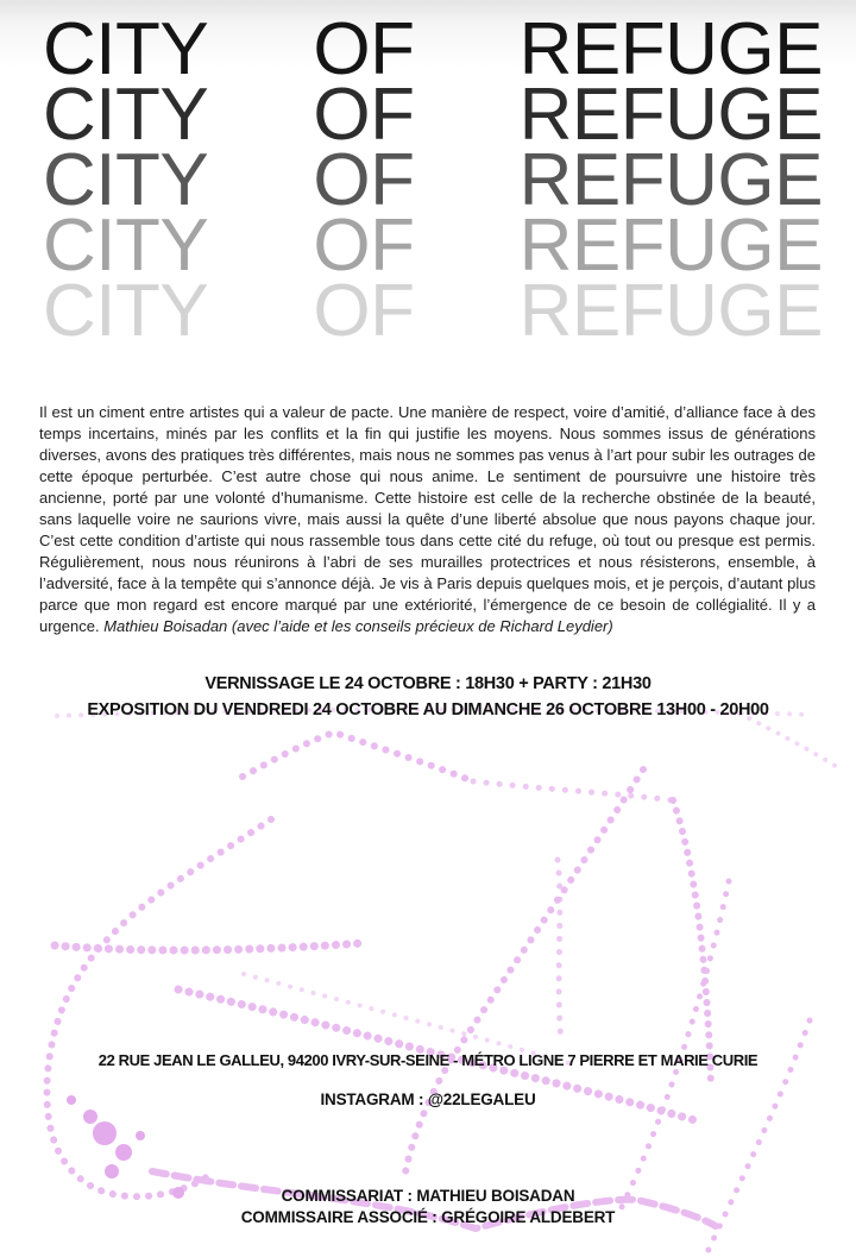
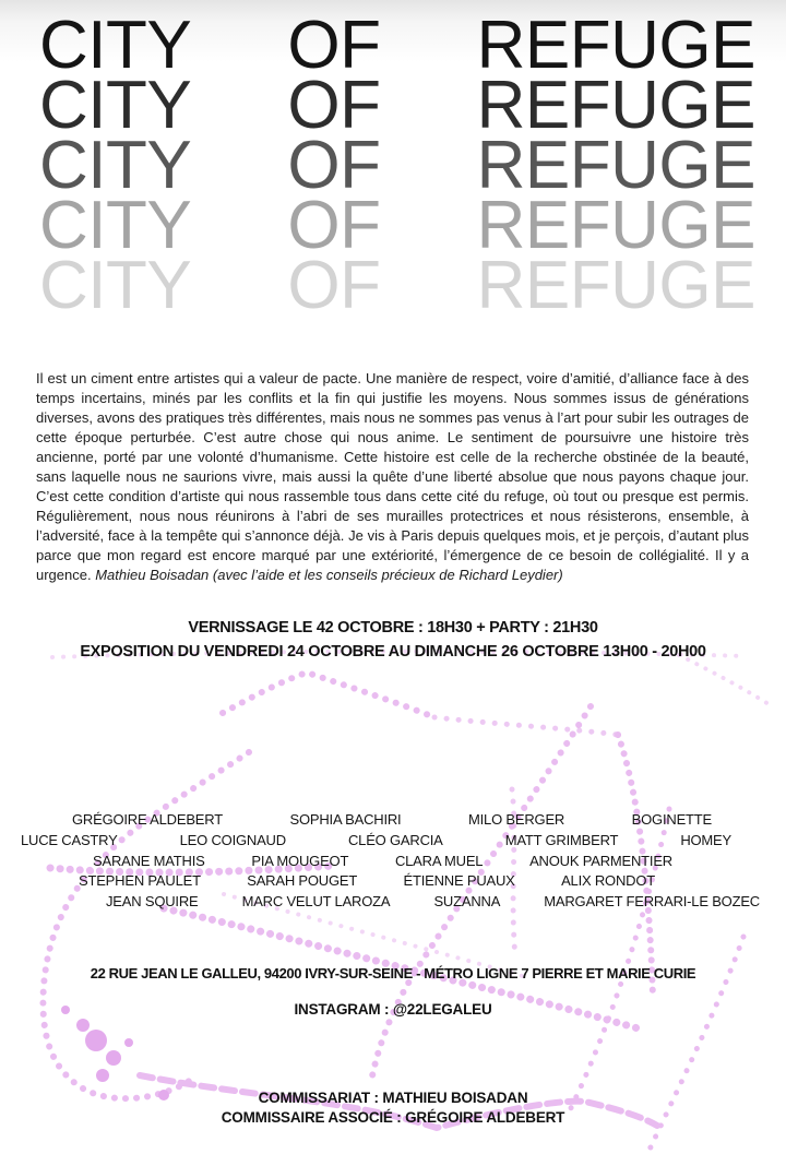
  CITY
  OF
  REFUGE
  CITY
  OF
  REFUGE
  CITY
  OF
  REFUGE
  CITY
  OF
  REFUGE
  CITY
  OF
  REFUGE
- Il est un ciment entre artistes qui a valeur de pacte. Une manière de respect, voire d’amitié, d’alliance face à des temps incertains, minés par les conflits et la fin qui justifie les moyens. Nous sommes issus de générations diverses, avons des pratiques très différentes, mais nous ne sommes pas venus à l’art pour subir les outrages de cette époque perturbée. C’est autre chose qui nous anime. Le sentiment de poursuivre une histoire très ancienne, porté par une volonté d’humanisme. Cette histoire est celle de la recherche obstinée de la beauté, sans laquelle voire ne saurions vivre, mais aussi la quête d’une liberté absolue que nous payons chaque jour. C’est cette condition d’artiste qui nous rassemble tous dans cette cité du refuge, où tout ou presque est permis. Régulièrement, nous nous réunirons à l’abri de ses murailles protectrices et nous résisterons, ensemble, à l’adversité, face à la tempête qui s’annonce déjà. Je vis à Paris depuis quelques mois, et je perçois, d’autant plus parce que mon regard est encore marqué par une extériorité, l’émergence de ce besoin de collégialité. Il y a urgence. Mathieu Boisadan (avec l’aide et les conseils précieux de Richard Leydier)
+ Il est un ciment entre artistes qui a valeur de pacte. Une manière de respect, voire d’amitié, d’alliance face à des temps incertains, minés par les conflits et la fin qui justifie les moyens. Nous sommes issus de générations diverses, avons des pratiques très différentes, mais nous ne sommes pas venus à l’art pour subir les outrages de cette époque perturbée. C’est autre chose qui nous anime. Le sentiment de poursuivre une histoire très ancienne, porté par une volonté d’humanisme. Cette histoire est celle de la recherche obstinée de la beauté, sans laquelle nous ne saurions vivre, mais aussi la quête d’une liberté absolue que nous payons chaque jour. C’est cette condition d’artiste qui nous rassemble tous dans cette cité du refuge, où tout ou presque est permis. Régulièrement, nous nous réunirons à l’abri de ses murailles protectrices et nous résisterons, ensemble, à l’adversité, face à la tempête qui s’annonce déjà. Je vis à Paris depuis quelques mois, et je perçois, d’autant plus parce que mon regard est encore marqué par une extériorité, l’émergence de ce besoin de collégialité. Il y a urgence. Mathieu Boisadan (avec l’aide et les conseils précieux de Richard Leydier)
- VERNISSAGE LE 24 OCTOBRE : 18H30 + PARTY : 21H30
+ VERNISSAGE LE 42 OCTOBRE : 18H30 + PARTY : 21H30
  EXPOSITION DU VENDREDI 24 OCTOBRE AU DIMANCHE 26 OCTOBRE 13H00 - 20H00
+ GRÉGOIRE ALDEBERT
+ SOPHIA BACHIRI
+ MILO BERGER
+ BOGINETTE
+ LUCE CASTRY
+ LEO COIGNAUD
+ CLÉO GARCIA
+ MATT GRIMBERT
+ HOMEY
+ SARANE MATHIS
+ PIA MOUGEOT
+ CLARA MUEL
+ ANOUK PARMENTIER
+ STEPHEN PAULET
+ SARAH POUGET
+ ÉTIENNE PUAUX
+ ALIX RONDOT
+ JEAN SQUIRE
+ MARC VELUT LAROZA
+ SUZANNA
+ MARGARET FERRARI-LE BOZEC
  22 RUE JEAN LE GALLEU, 94200 IVRY-SUR-SEINE - MÉTRO LIGNE 7 PIERRE ET MARIE CURIE
  INSTAGRAM : @22LEGALEU
  COMMISSARIAT : MATHIEU BOISADAN
  COMMISSAIRE ASSOCIÉ : GRÉGOIRE ALDEBERT
